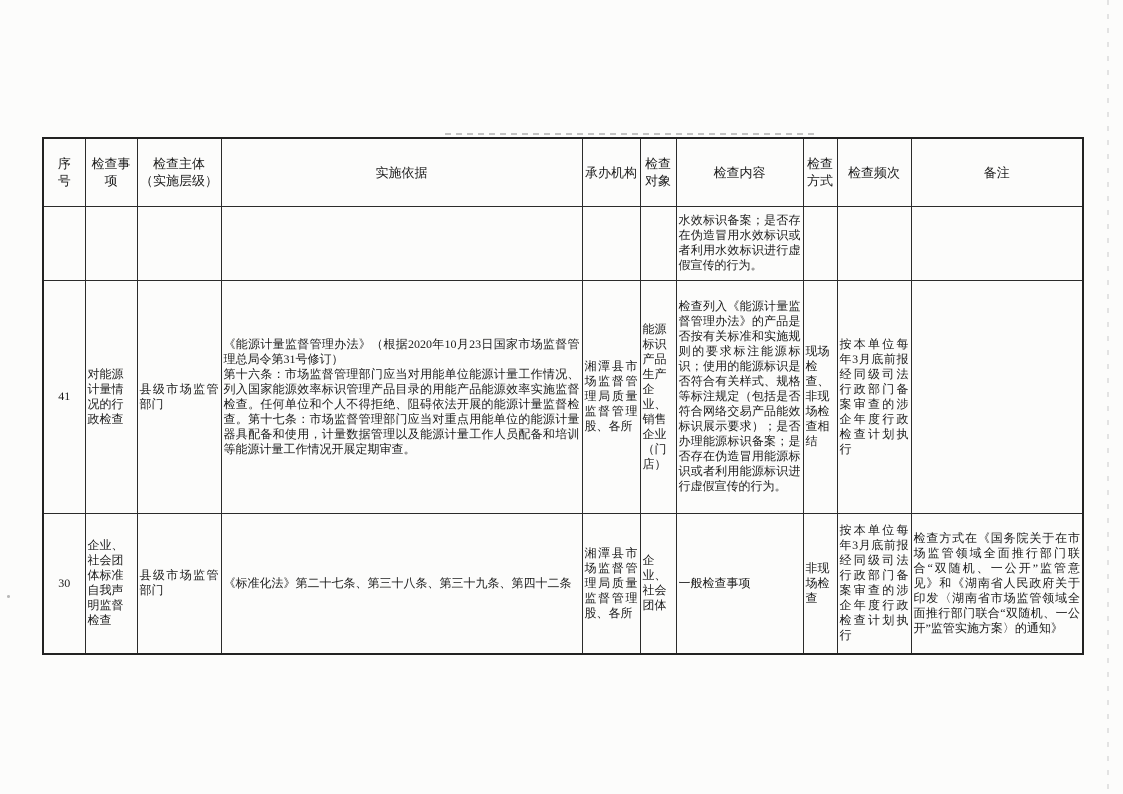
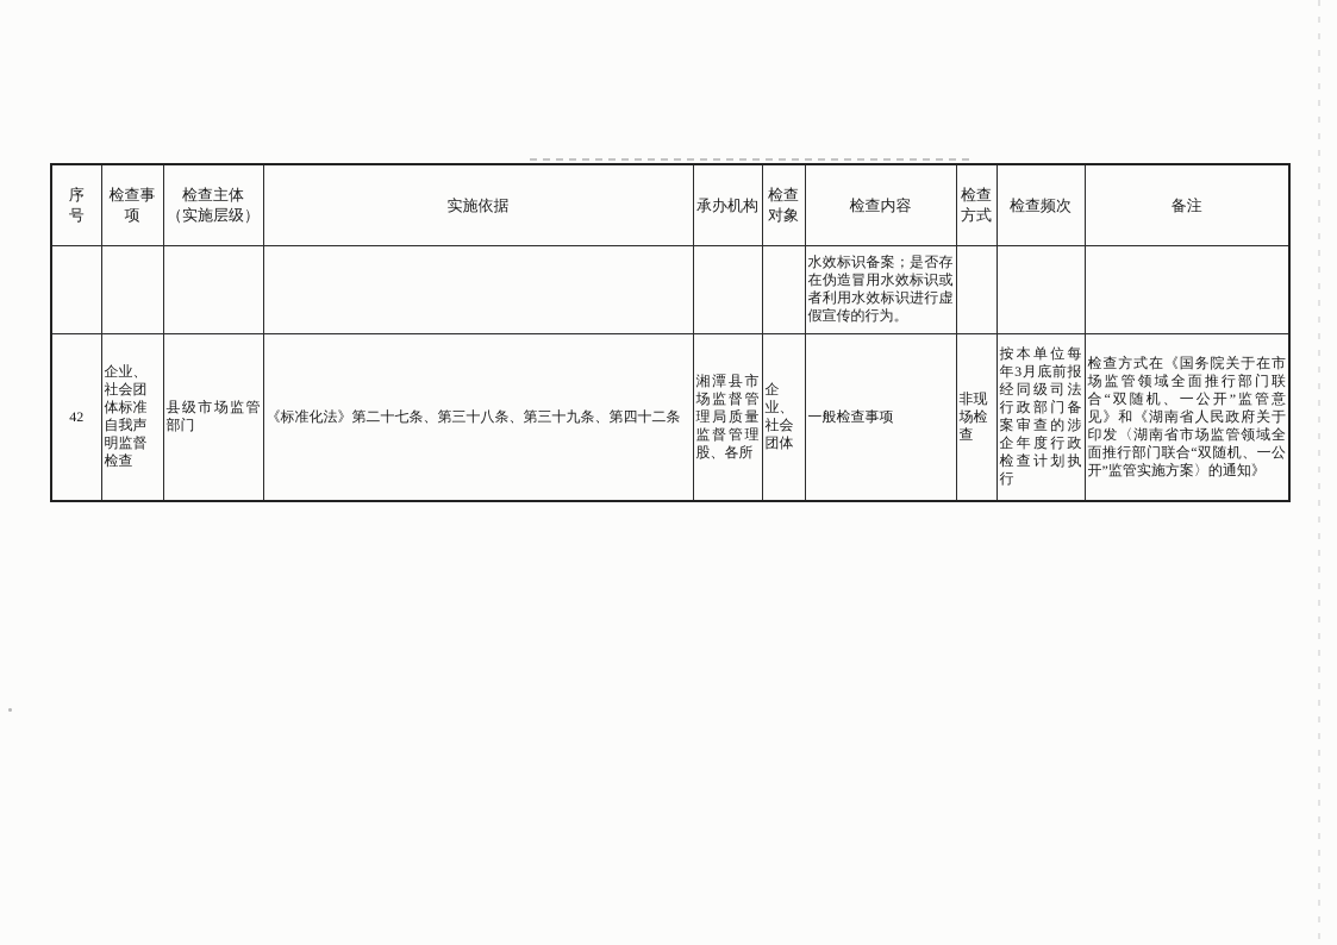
  序 号	检查事项	检查主体 （实施层级）	实施依据	承办机构	检查对象	检查内容	检查方式	检查频次	备注
  						水效标识备案；是否存在伪造冒用水效标识或者利用水效标识进行虚假宣传的行为。
- 41	对能源计量情况的行政检查	县级市场监管部门	《能源计量监督管理办法》（根据2020年10月23日国家市场监督管理总局令第31号修订） 第十六条：市场监督管理部门应当对用能单位能源计量工作情况、列入国家能源效率标识管理产品目录的用能产品能源效率实施监督检查。任何单位和个人不得拒绝、阻碍依法开展的能源计量监督检查。第十七条：市场监督管理部门应当对重点用能单位的能源计量器具配备和使用，计量数据管理以及能源计量工作人员配备和培训等能源计量工作情况开展定期审查。	湘潭县市场监督管理局质量监督管理股、各所	能源标识产品生产企业、销售企业（门店）	检查列入《能源计量监督管理办法》的产品是否按有关标准和实施规则的要求标注能源标识；使用的能源标识是否符合有关样式、规格等标注规定（包括是否符合网络交易产品能效标识展示要求）；是否办理能源标识备案；是否存在伪造冒用能源标识或者利用能源标识进行虚假宣传的行为。	现场检查、非现场检查相结	按本单位每年3月底前报经同级司法行政部门备案审查的涉企年度行政检查计划执行
- 30	企业、社会团体标准自我声明监督检查	县级市场监管部门	《标准化法》第二十七条、第三十八条、第三十九条、第四十二条	湘潭县市场监督管理局质量监督管理股、各所	企业、社会团体	一般检查事项	非现场检查	按本单位每年3月底前报经同级司法行政部门备案审查的涉企年度行政检查计划执行	检查方式在《国务院关于在市场监管领域全面推行部门联合“双随机、一公开”监管意见》和《湖南省人民政府关于印发〈湖南省市场监管领域全面推行部门联合“双随机、一公开”监管实施方案〉的通知》
+ 42	企业、社会团体标准自我声明监督检查	县级市场监管部门	《标准化法》第二十七条、第三十八条、第三十九条、第四十二条	湘潭县市场监督管理局质量监督管理股、各所	企业、社会团体	一般检查事项	非现场检查	按本单位每年3月底前报经同级司法行政部门备案审查的涉企年度行政检查计划执行	检查方式在《国务院关于在市场监管领域全面推行部门联合“双随机、一公开”监管意见》和《湖南省人民政府关于印发〈湖南省市场监管领域全面推行部门联合“双随机、一公开”监管实施方案〉的通知》
